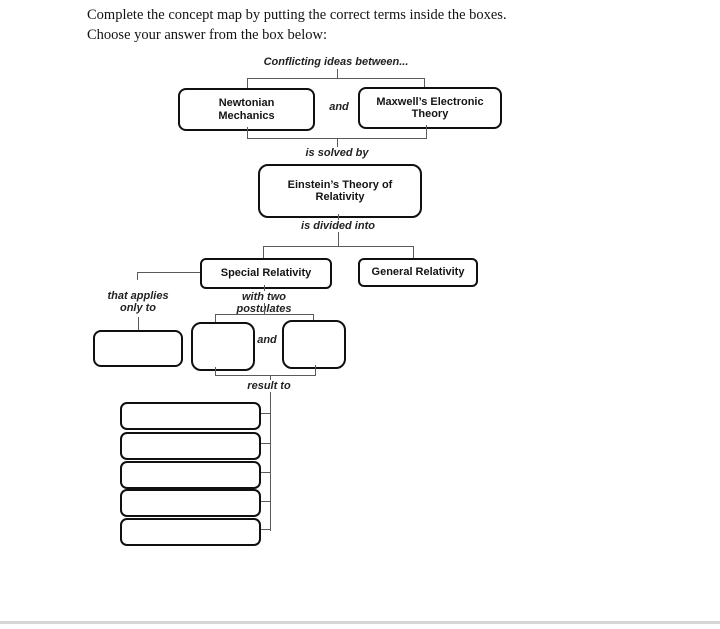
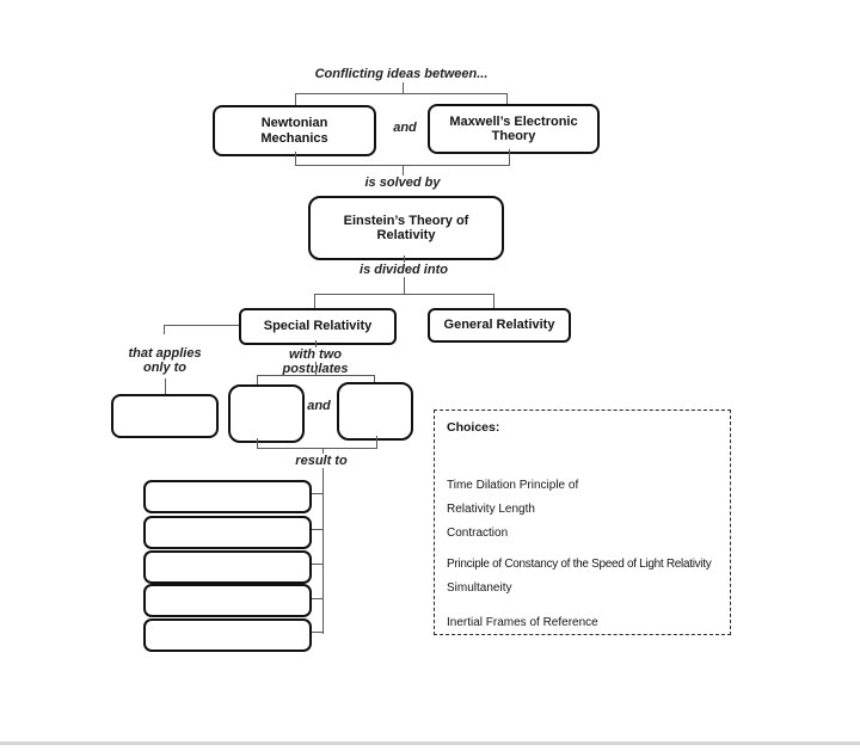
- Complete the concept map by putting the correct terms inside the boxes.
- Choose your answer from the box below:
  Conflicting ideas between...
  Newtonian Mechanics
  and
  Maxwell’s Electronic Theory
  is solved by
  Einstein’s Theory of Relativity
  is divided into
  Special Relativity
  General Relativity
  that applies only to
  with two postlates
  and
  result to
+ Choices:
+ Time Dilation Principle of
+ Relativity Length
+ Contraction
+ Principle of Constancy of the Speed of Light Relativity
+ Simultaneity
+ Inertial Frames of Reference
